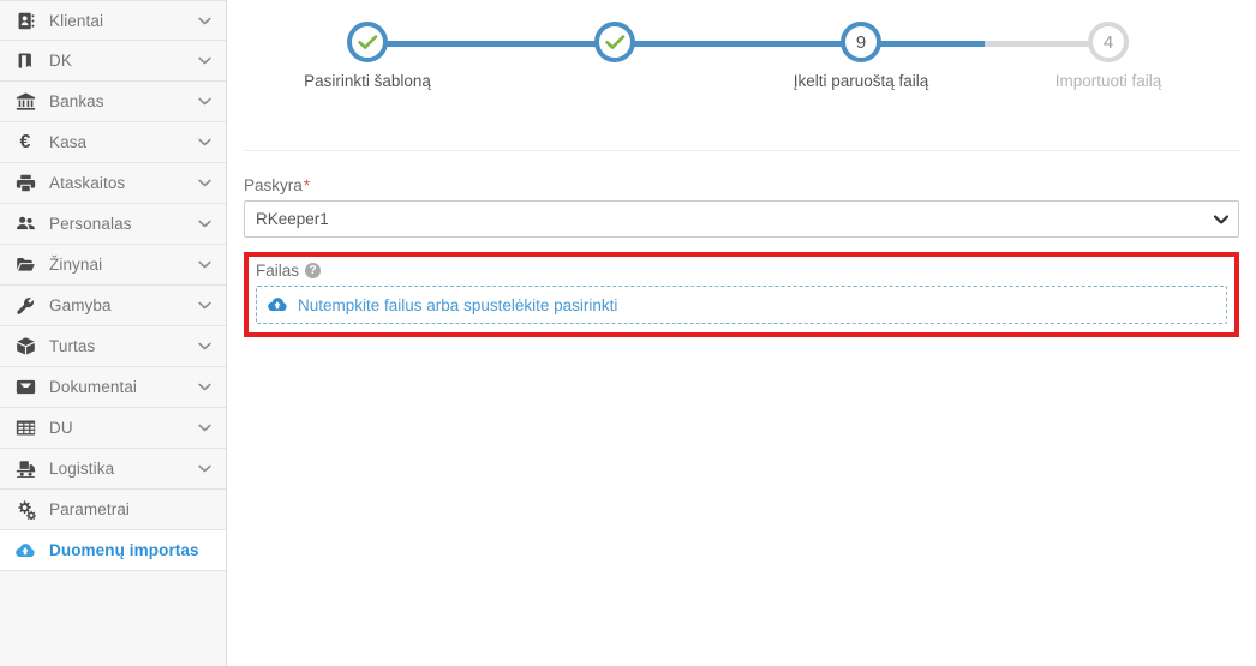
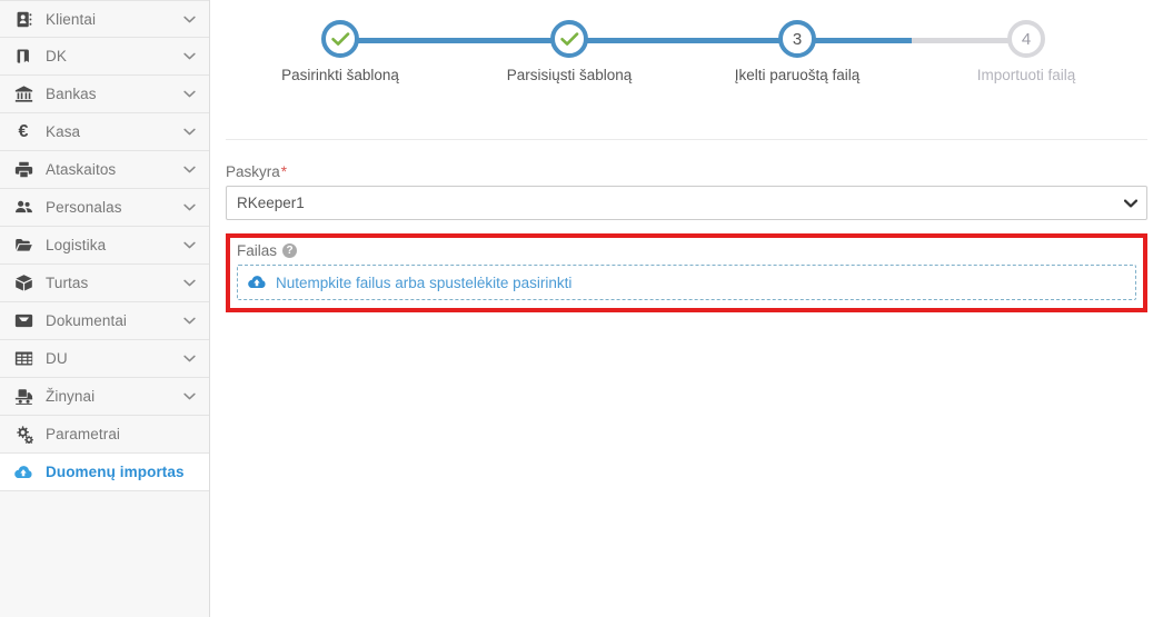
  Klientai
  DK
  Bankas
  €
  Kasa
  Ataskaitos
  Personalas
- Žinynai
+ Logistika
- Gamyba
  Turtas
  Dokumentai
  DU
- Logistika
+ Žinynai
  Parametrai
  Duomenų importas
  Pasirinkti šabloną
+ Parsisiųsti šabloną
- 9
+ 3
  Įkelti paruoštą failą
  4
  Importuoti failą
  Paskyra
  *
  RKeeper1
  Failas
  ?
  Nutempkite failus arba spustelėkite pasirinkti
